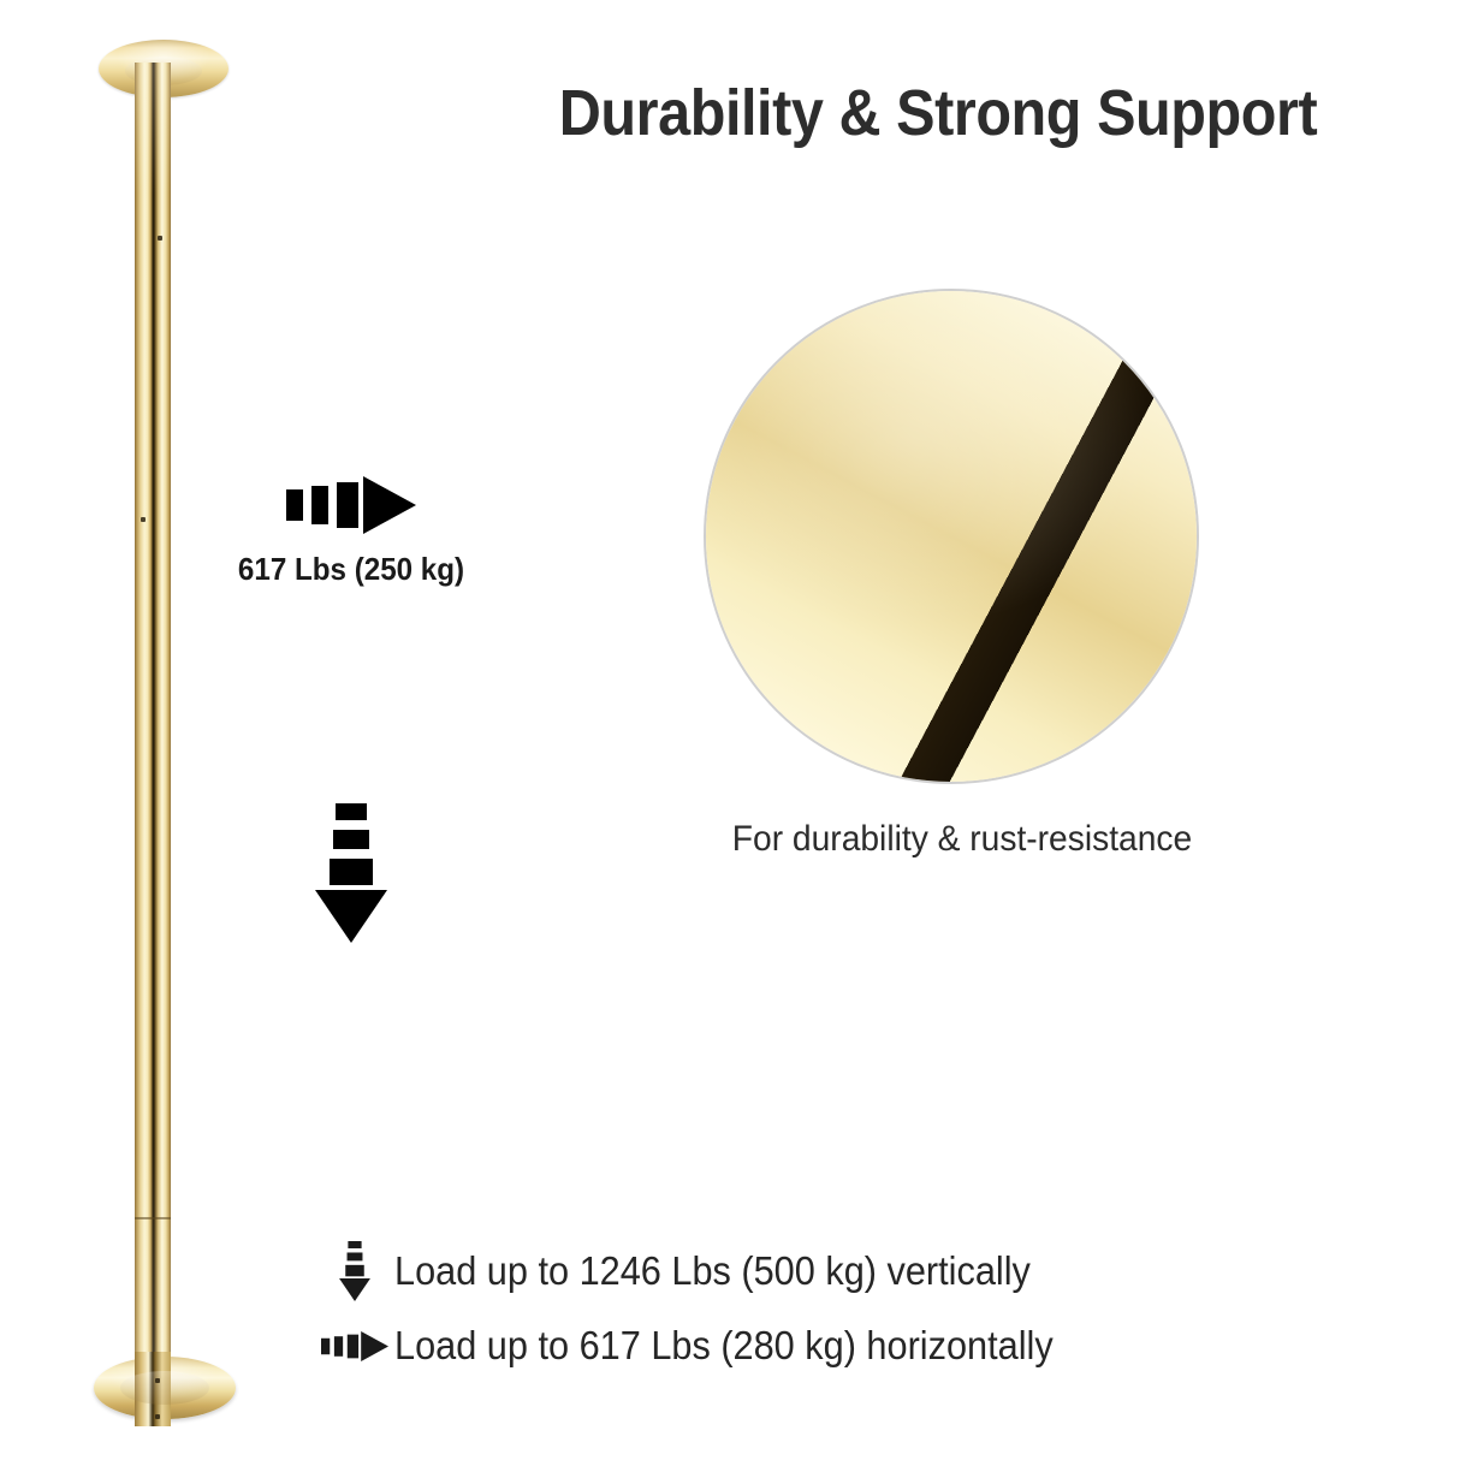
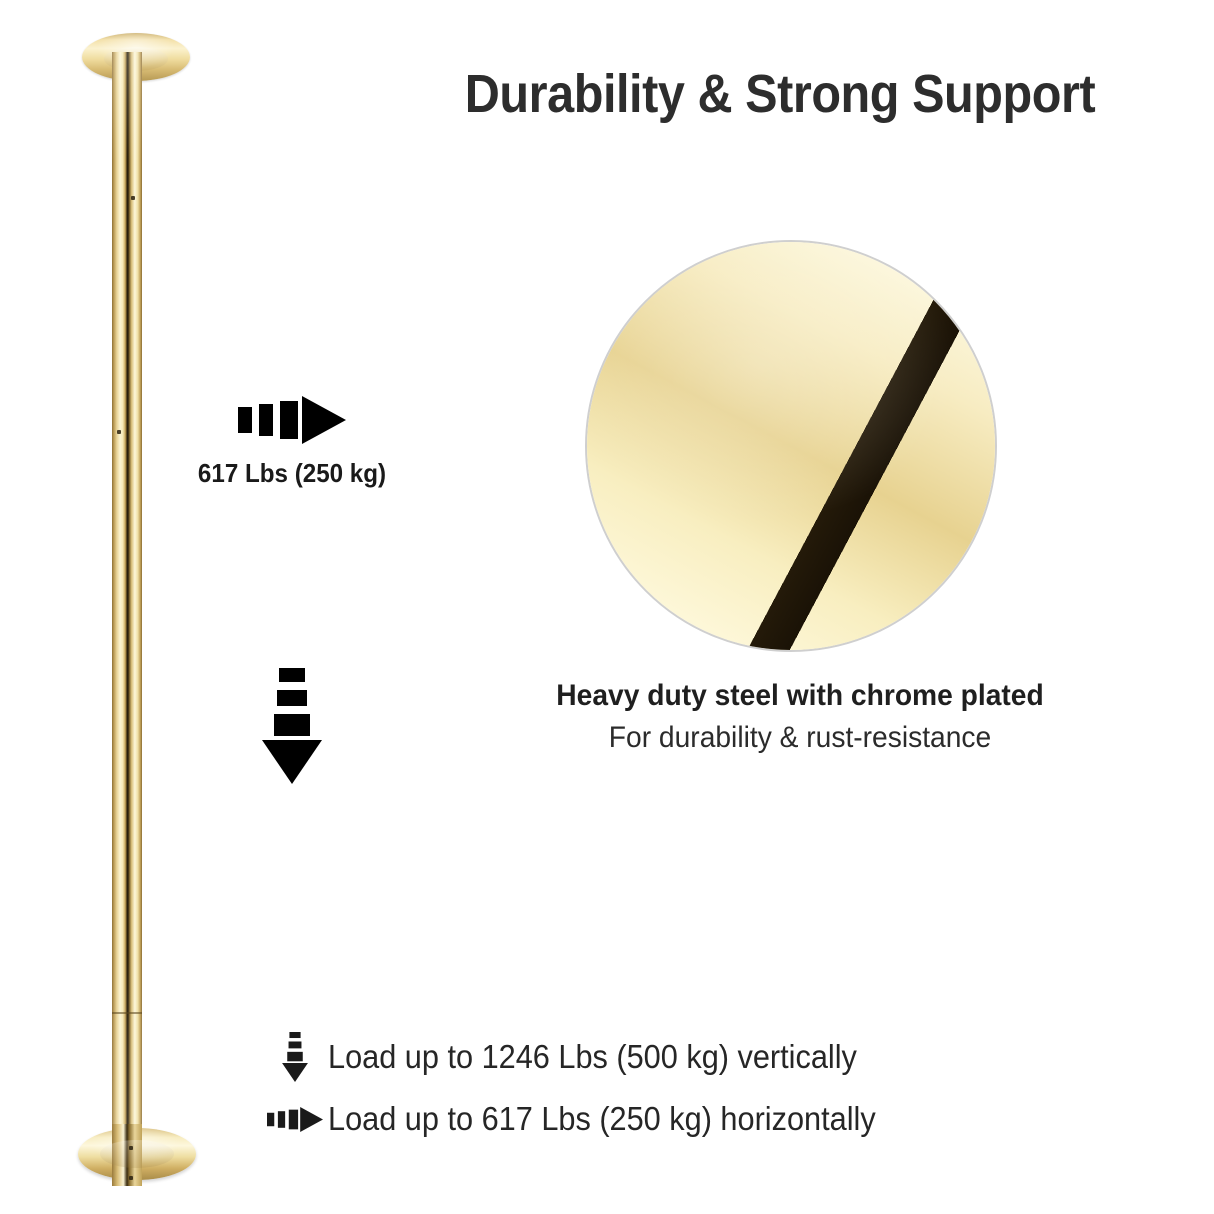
  Durability & Strong Support
  617 Lbs (250 kg)
+ Heavy duty steel with chrome plated
  For durability & rust-resistance
  Load up to 1246 Lbs (500 kg) vertically
- Load up to 617 Lbs (280 kg) horizontally
+ Load up to 617 Lbs (250 kg) horizontally
